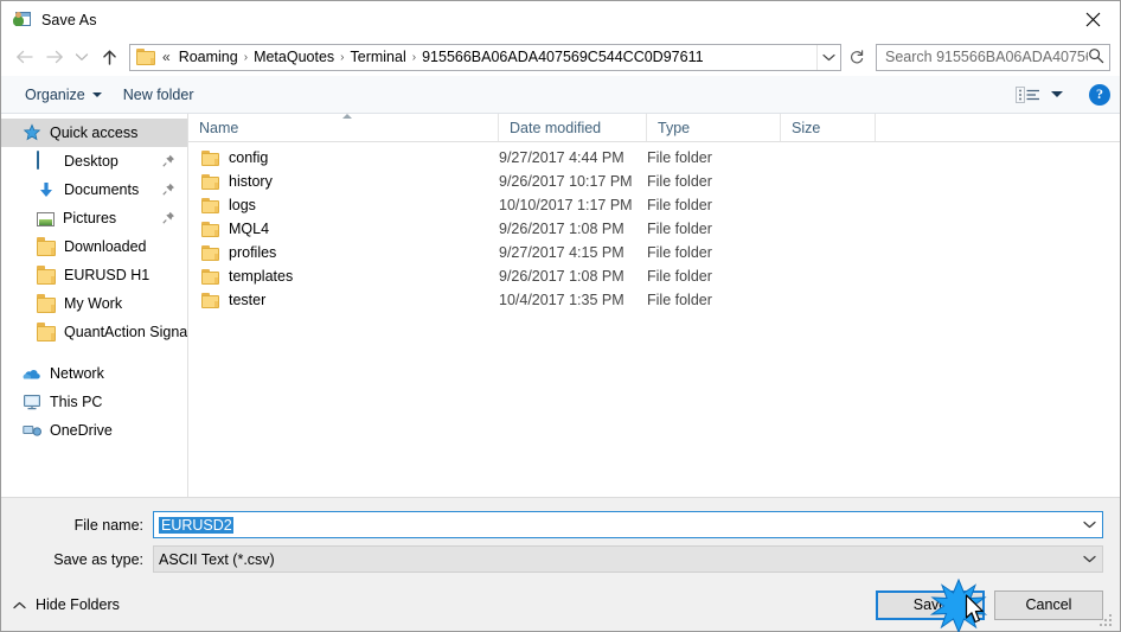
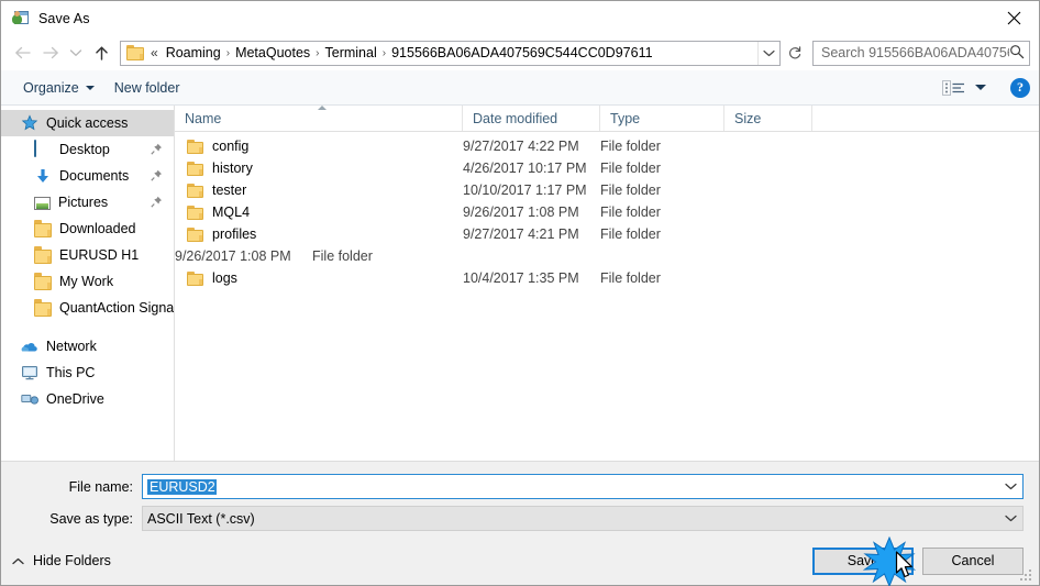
  Save As
  «
  Roaming
  ›
  MetaQuotes
  ›
  Terminal
  ›
  915566BA06ADA407569C544CC0D97611
  Search 915566BA06ADA4075
  Organize
  New folder
  ?
  Quick access
  Desktop
  Documents
  Pictures
  Downloaded
  EURUSD H1
  My Work
  QuantAction Signa
  Network
  This PC
  OneDrive
  Name
  Date modified
  Type
  Size
  config
- 9/27/2017 4:44 PM
+ 9/27/2017 4:22 PM
  File folder
  history
- 9/26/2017 10:17 PM
+ 4/26/2017 10:17 PM
  File folder
- logs
+ tester
  10/10/2017 1:17 PM
  File folder
  MQL4
  9/26/2017 1:08 PM
  File folder
  profiles
- 9/27/2017 4:15 PM
+ 9/27/2017 4:21 PM
  File folder
- templates
  9/26/2017 1:08 PM
  File folder
- tester
+ logs
  10/4/2017 1:35 PM
  File folder
  File name:
  EURUSD2
  Save as type:
  ASCII Text (*.csv)
  Hide Folders
  Sav
  Cancel
